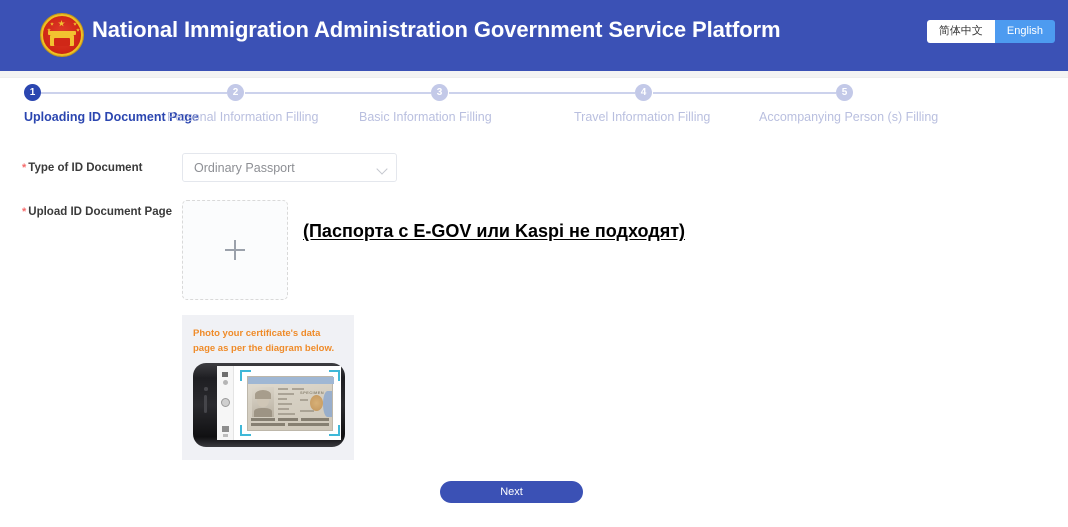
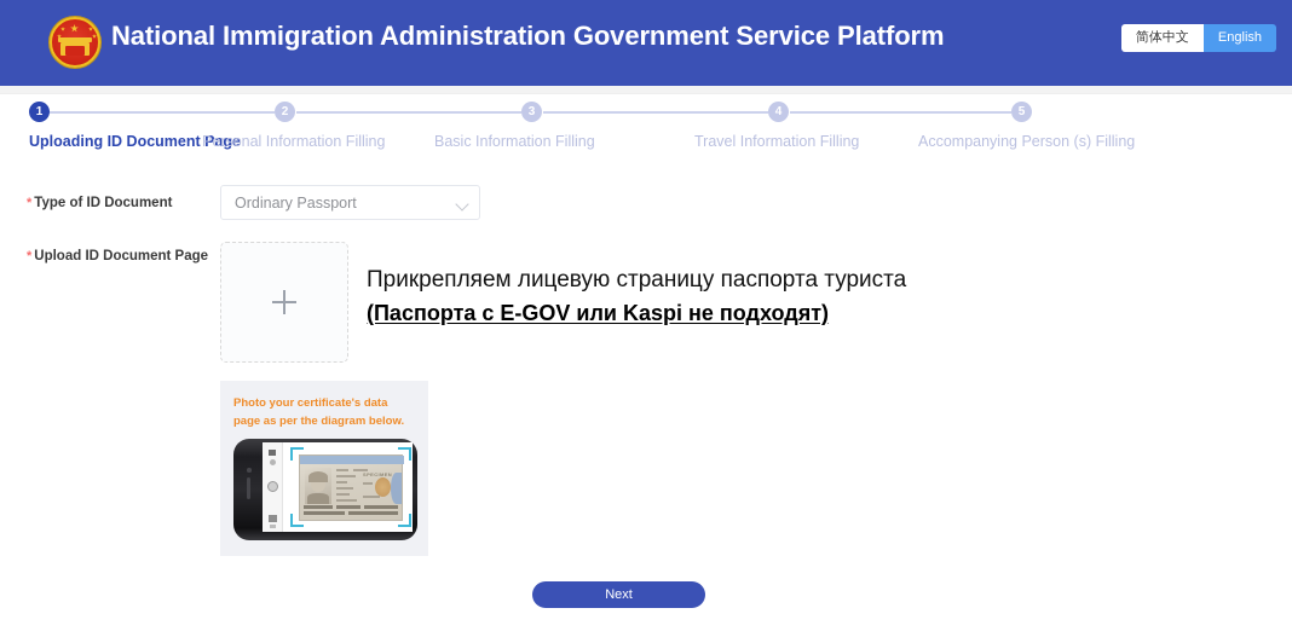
  National Immigration Administration Government Service Platform
  简体中文
  English
  1
  Uploading ID Document Page
  2
  Personal Information Filling
  3
  Basic Information Filling
  4
  Travel Information Filling
  5
  Accompanying Person (s) Filling
  * Type of ID Document
  Ordinary Passport
  * Upload ID Document Page
+ Прикрепляем лицевую страницу паспорта туриста
  (Паспорта с E-GOV или Kaspi не подходят)
  Photo your certificate's data page as per the diagram below.
  Next
